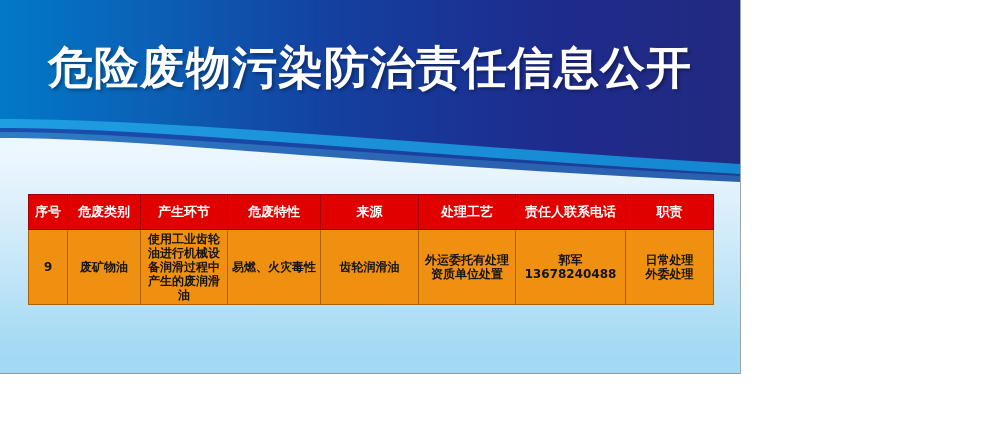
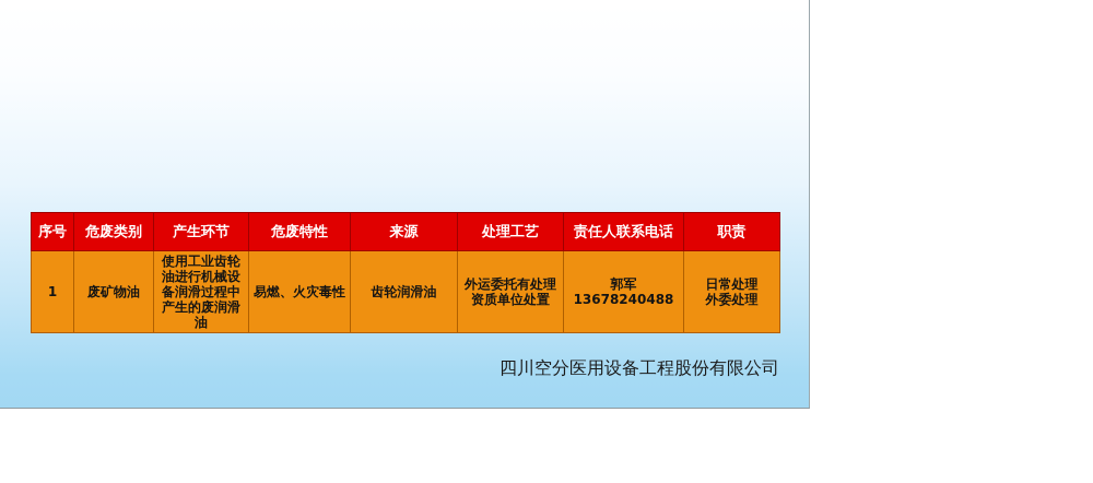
- 危险废物污染防治责任信息公开
  序号	危废类别	产生环节	危废特性	来源	处理工艺	责任人联系电话	职责
- 9	废矿物油	使用工业齿轮油进行机械设备润滑过程中产生的废润滑油	易燃、火灾毒性	齿轮润滑油	外运委托有处理资质单位处置	郭军 13678240488	日常处理 外委处理
+ 1	废矿物油	使用工业齿轮油进行机械设备润滑过程中产生的废润滑油	易燃、火灾毒性	齿轮润滑油	外运委托有处理资质单位处置	郭军 13678240488	日常处理 外委处理
+ 四川空分医用设备工程股份有限公司
